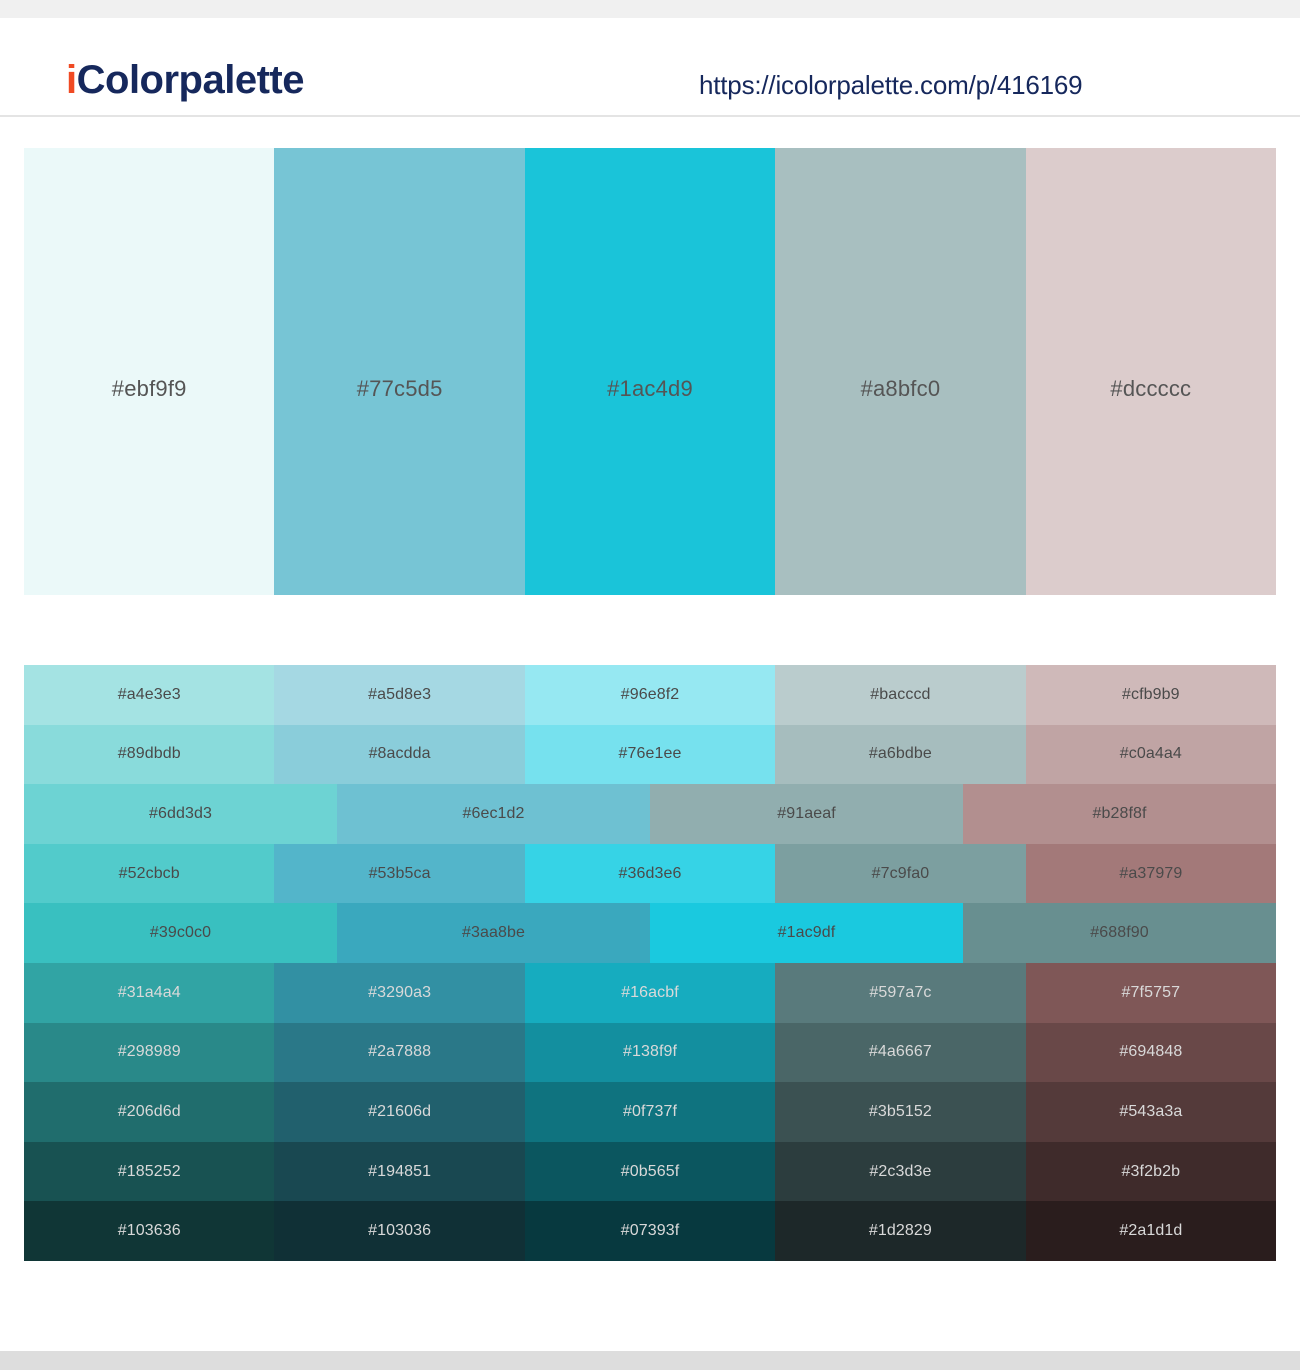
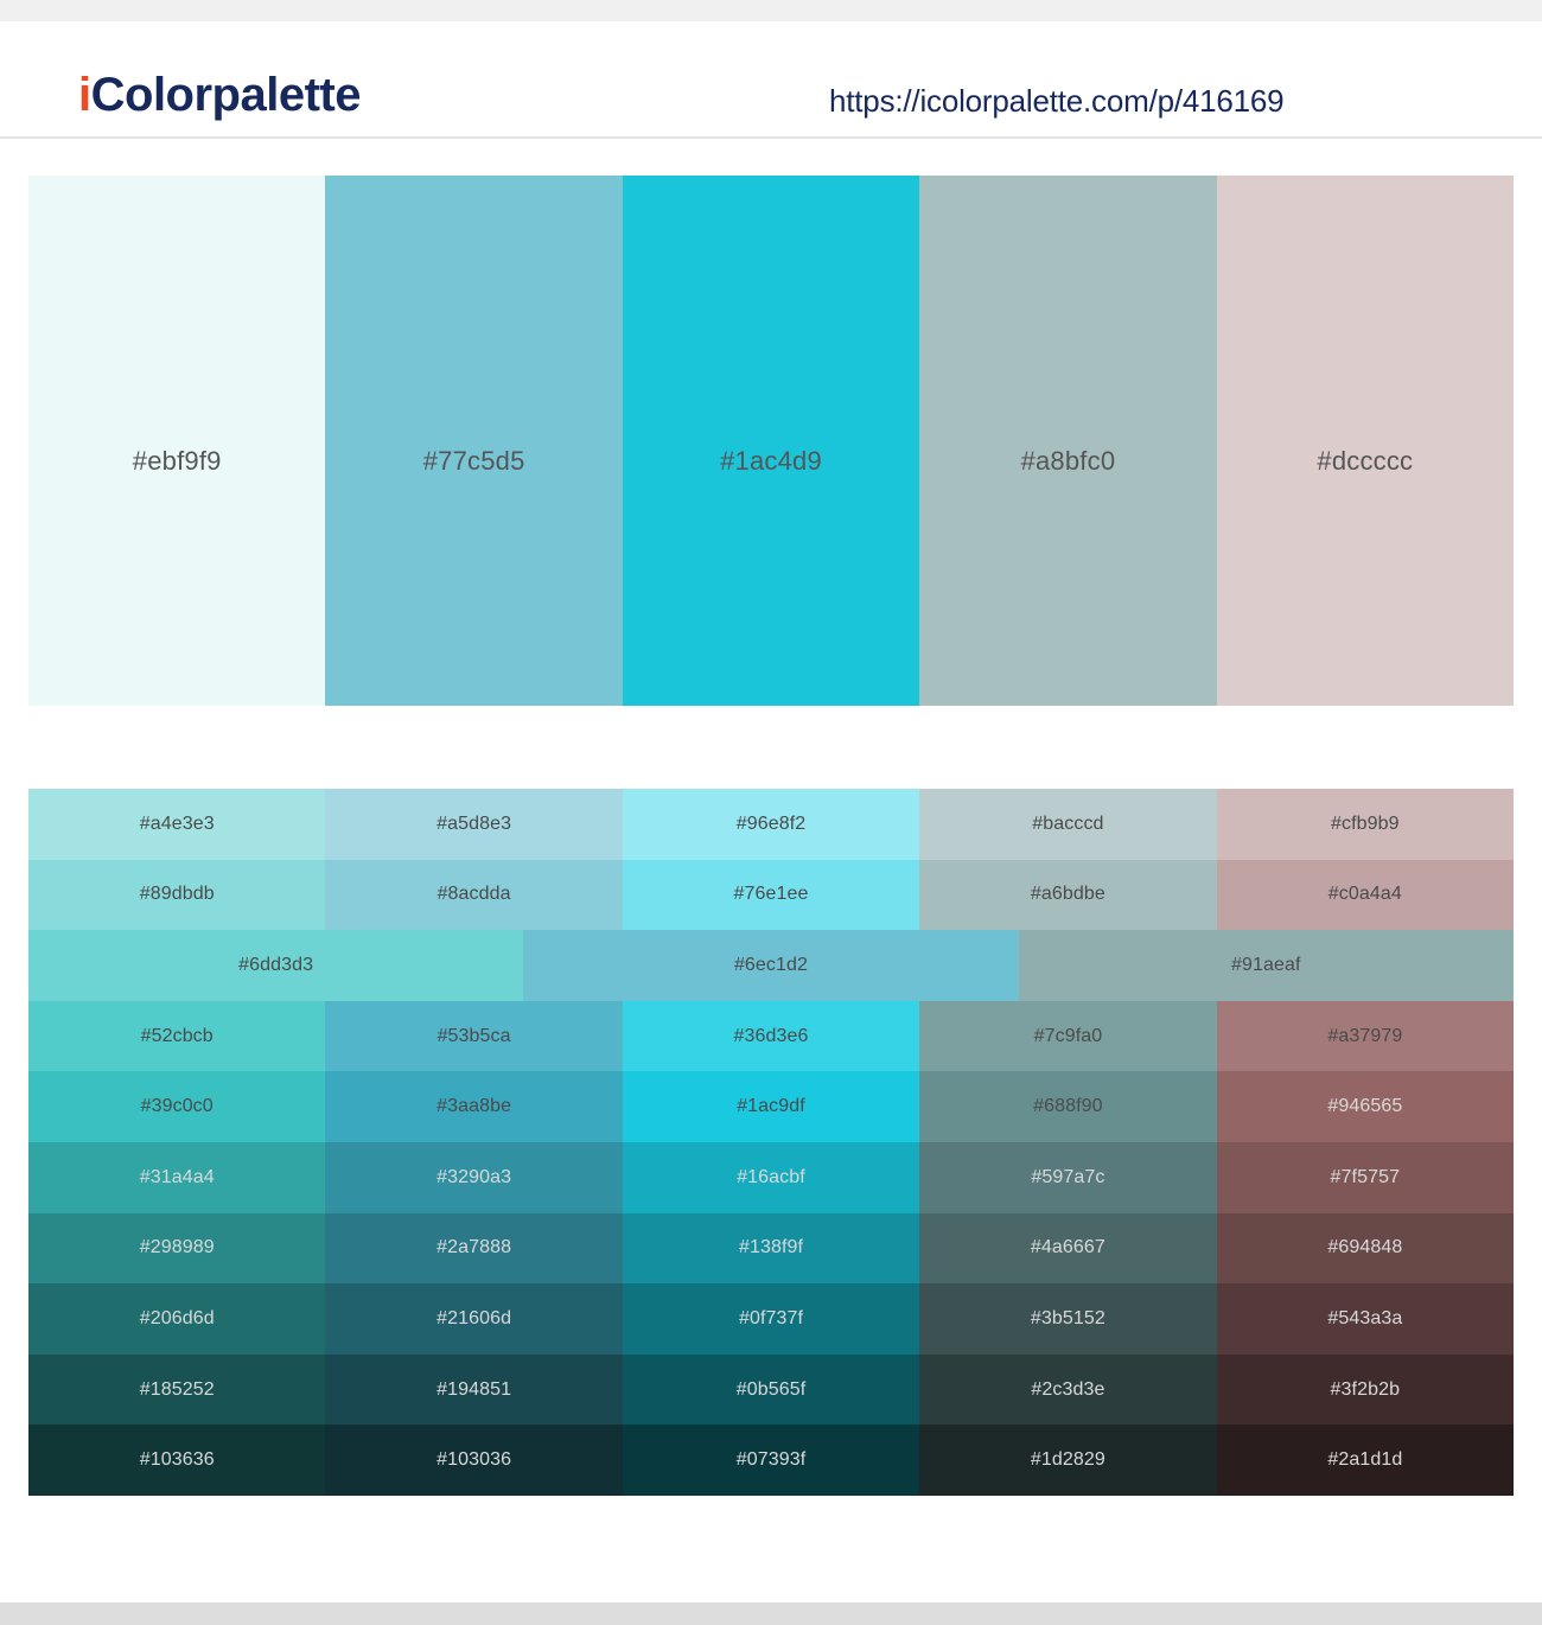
  iColorpalette
  https://icolorpalette.com/p/416169
  #ebf9f9
  #77c5d5
  #1ac4d9
  #a8bfc0
  #dccccc
  #a4e3e3
  #a5d8e3
  #96e8f2
  #bacccd
  #cfb9b9
  #89dbdb
  #8acdda
  #76e1ee
  #a6bdbe
  #c0a4a4
  #6dd3d3
  #6ec1d2
  #91aeaf
- #b28f8f
  #52cbcb
  #53b5ca
  #36d3e6
  #7c9fa0
  #a37979
  #39c0c0
  #3aa8be
  #1ac9df
  #688f90
+ #946565
  #31a4a4
  #3290a3
  #16acbf
  #597a7c
  #7f5757
  #298989
  #2a7888
  #138f9f
  #4a6667
  #694848
  #206d6d
  #21606d
  #0f737f
  #3b5152
  #543a3a
  #185252
  #194851
  #0b565f
  #2c3d3e
  #3f2b2b
  #103636
  #103036
  #07393f
  #1d2829
  #2a1d1d
